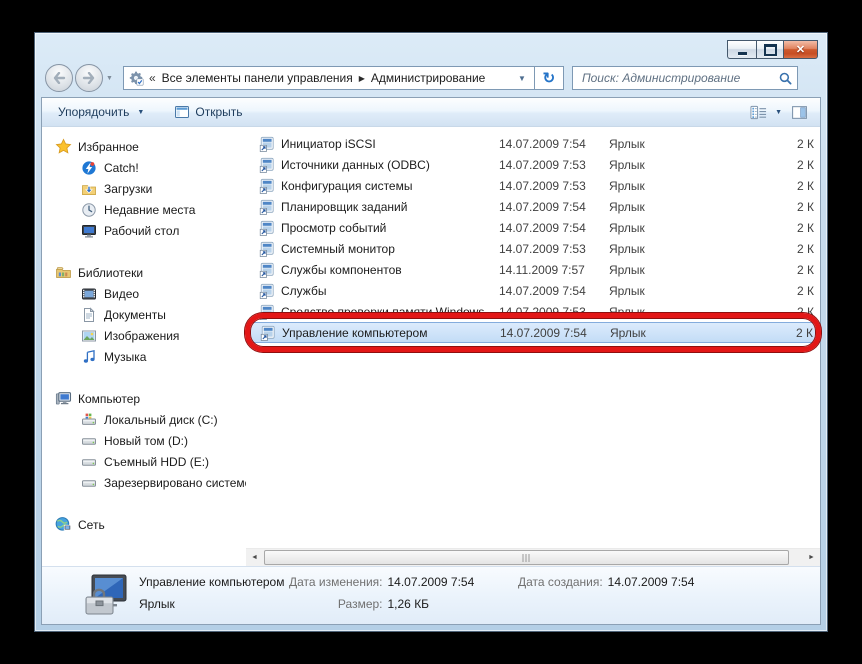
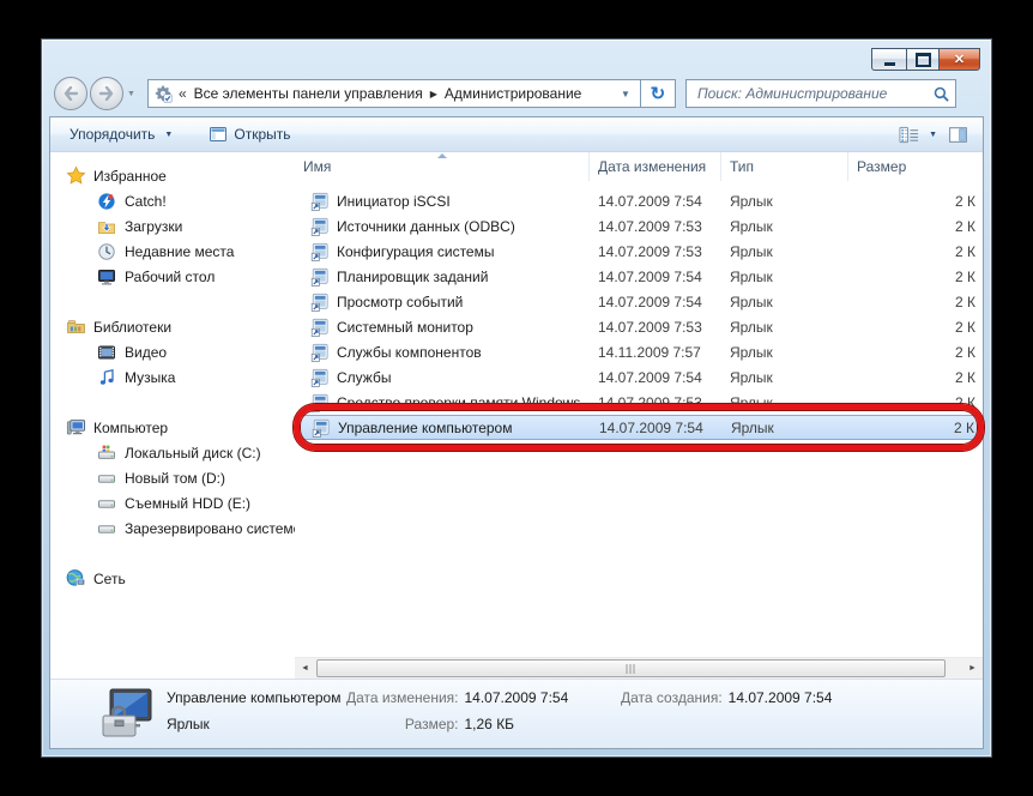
  ✕
  «
  Все элементы панели управления
  ▶
  Администрирование
  ▼
  ↻
  Поиск: Администрирование
  Упорядочить
  Открыть
  Избранное
  Catch!
  Загрузки
  Недавние места
  Рабочий стол
  Библиотеки
  Видео
- Документы
- Изображения
  Музыка
  Компьютер
  Локальный диск (C:)
  Новый том (D:)
  Съемный HDD (E:)
  Зарезервировано систем
  Сеть
+ Имя
+ Дата изменения
+ Тип
+ Размер
  Инициатор iSCSI
  14.07.2009 7:54
  Ярлык
  2 К
  Источники данных (ODBC)
  14.07.2009 7:53
  Ярлык
  2 К
  Конфигурация системы
  14.07.2009 7:53
  Ярлык
  2 К
  Планировщик заданий
  14.07.2009 7:54
  Ярлык
  2 К
  Просмотр событий
  14.07.2009 7:54
  Ярлык
  2 К
  Системный монитор
  14.07.2009 7:53
  Ярлык
  2 К
  Службы компонентов
  14.11.2009 7:57
  Ярлык
  2 К
  Службы
  14.07.2009 7:54
  Ярлык
  2 К
  Средство проверки памяти Windows
  14.07.2009 7:53
  Ярлык
  2 К
  Управление компьютером
  14.07.2009 7:54
  Ярлык
  2 К
  Управление компьютером
  Ярлык
  Дата изменения:
  14.07.2009 7:54
  Размер:
  1,26 КБ
  Дата создания:
  14.07.2009 7:54
